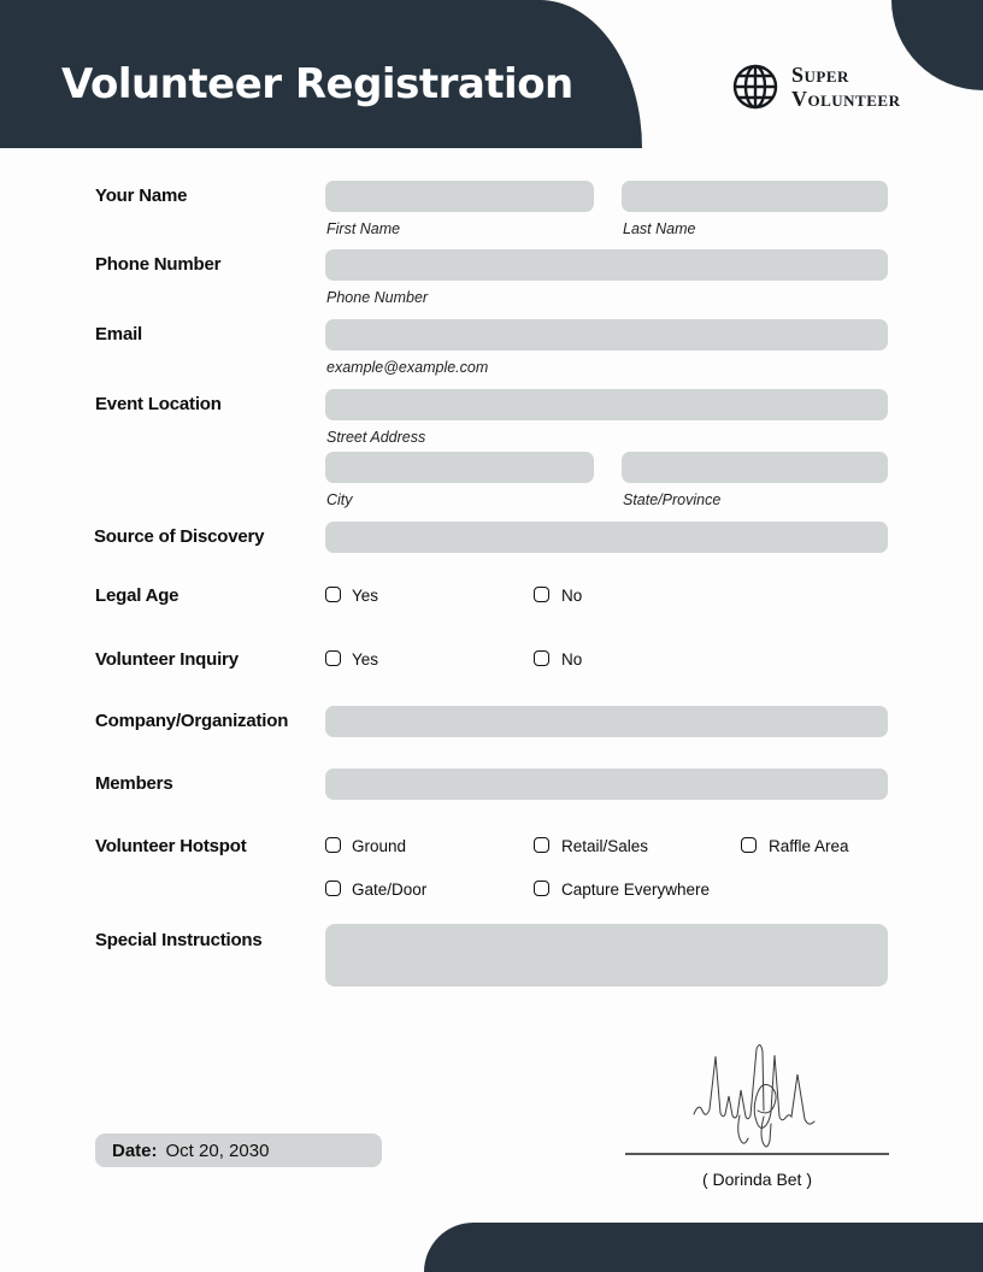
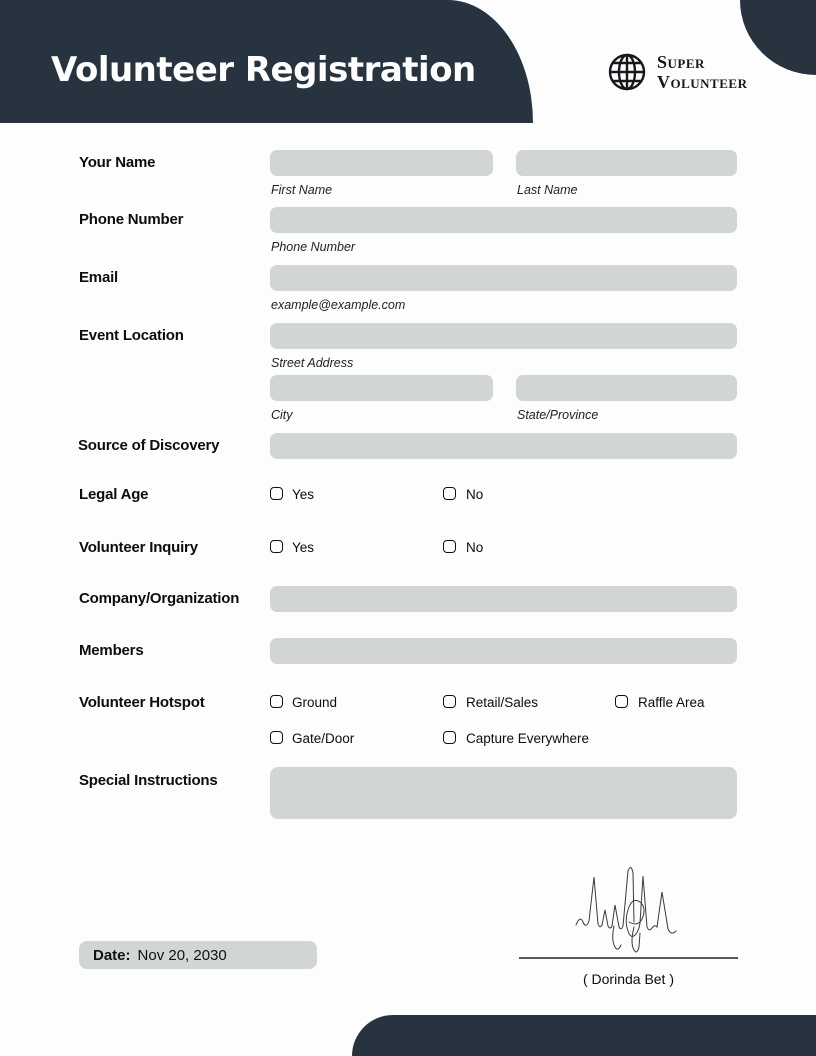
  Volunteer Registration
  Super
  Volunteer
  Your Name
  First Name
  Last Name
  Phone Number
  Phone Number
  Email
  example@example.com
  Event Location
  Street Address
  City
  State/Province
  Source of Discovery
  Legal Age
  Yes
  No
  Volunteer Inquiry
  Yes
  No
  Company/Organization
  Members
  Volunteer Hotspot
  Ground
  Retail/Sales
  Raffle Area
  Gate/Door
  Capture Everywhere
  Special Instructions
  Date:
- Oct 20, 2030
+ Nov 20, 2030
  ( Dorinda Bet )
